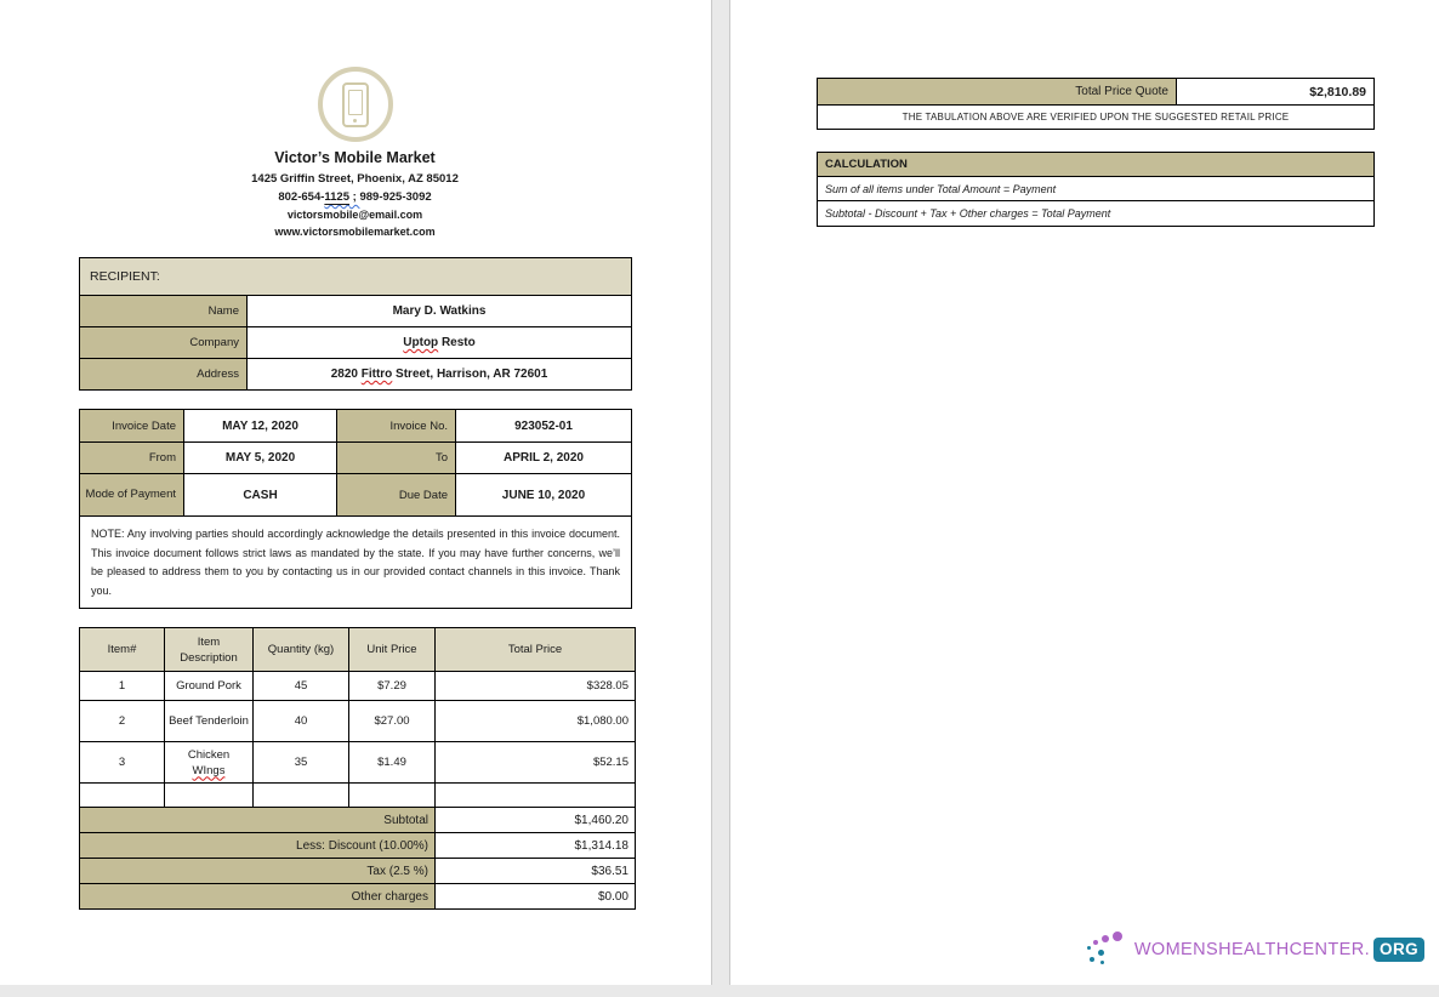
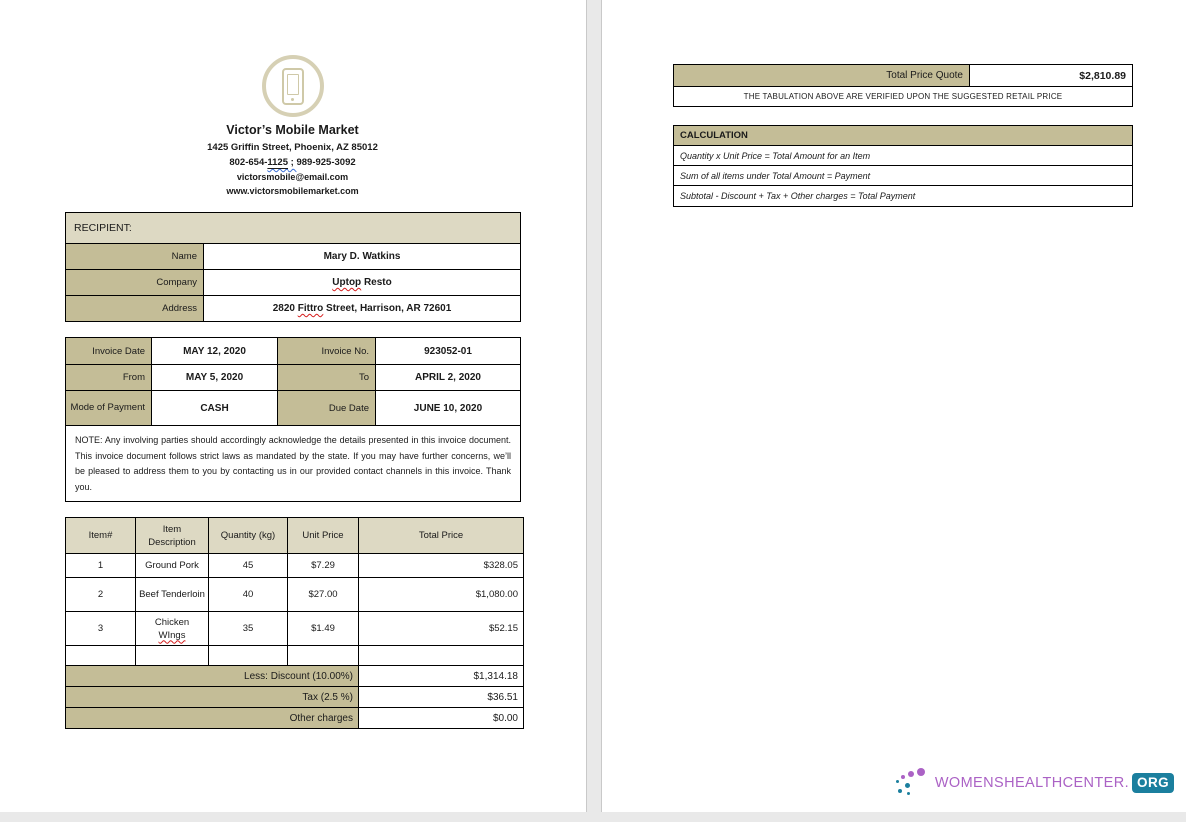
  Victor’s Mobile Market
  1425 Griffin Street, Phoenix, AZ 85012
  802-654-1125 ; 989-925-3092
  victorsmobile@email.com
  www.victorsmobilemarket.com
  RECIPIENT:
  Name	Mary D. Watkins
  Company	Uptop Resto
  Address	2820 Fittro Street, Harrison, AR 72601
  Invoice Date	MAY 12, 2020	Invoice No.	923052-01
  From	MAY 5, 2020	To	APRIL 2, 2020
  Mode of Payment	CASH	Due Date	JUNE 10, 2020
  NOTE: Any involving parties should accordingly acknowledge the details presented in this invoice document. This invoice document follows strict laws as mandated by the state. If you may have further concerns, we’ll be pleased to address them to you by contacting us in our provided contact channels in this invoice. Thank you.
  Item#	Item Description	Quantity (kg)	Unit Price	Total Price
  1	Ground Pork	45	$7.29	$328.05
  2	Beef Tenderloin	40	$27.00	$1,080.00
  3	ChickenWIngs	35	$1.49	$52.15
- Subtotal	$1,460.20
  Less: Discount (10.00%)	$1,314.18
  Tax (2.5 %)	$36.51
  Other charges	$0.00
  Total Price Quote	$2,810.89
  THE TABULATION ABOVE ARE VERIFIED UPON THE SUGGESTED RETAIL PRICE
  CALCULATION
+ Quantity x Unit Price = Total Amount for an Item
  Sum of all items under Total Amount = Payment
  Subtotal - Discount + Tax + Other charges = Total Payment
  WOMENSHEALTHCENTER.
  ORG
